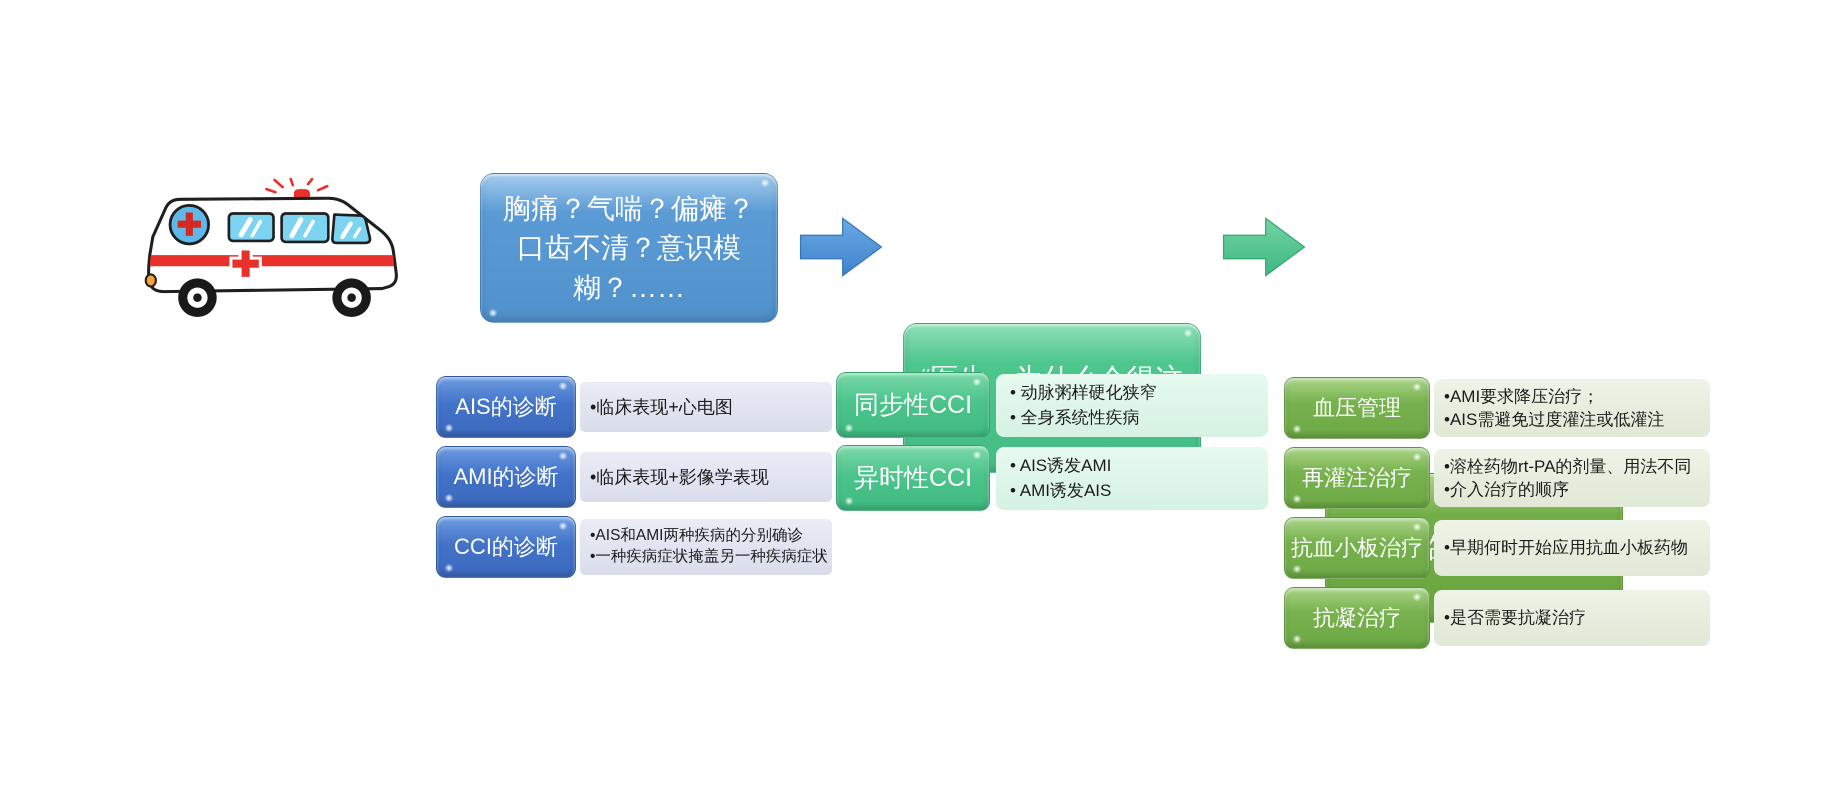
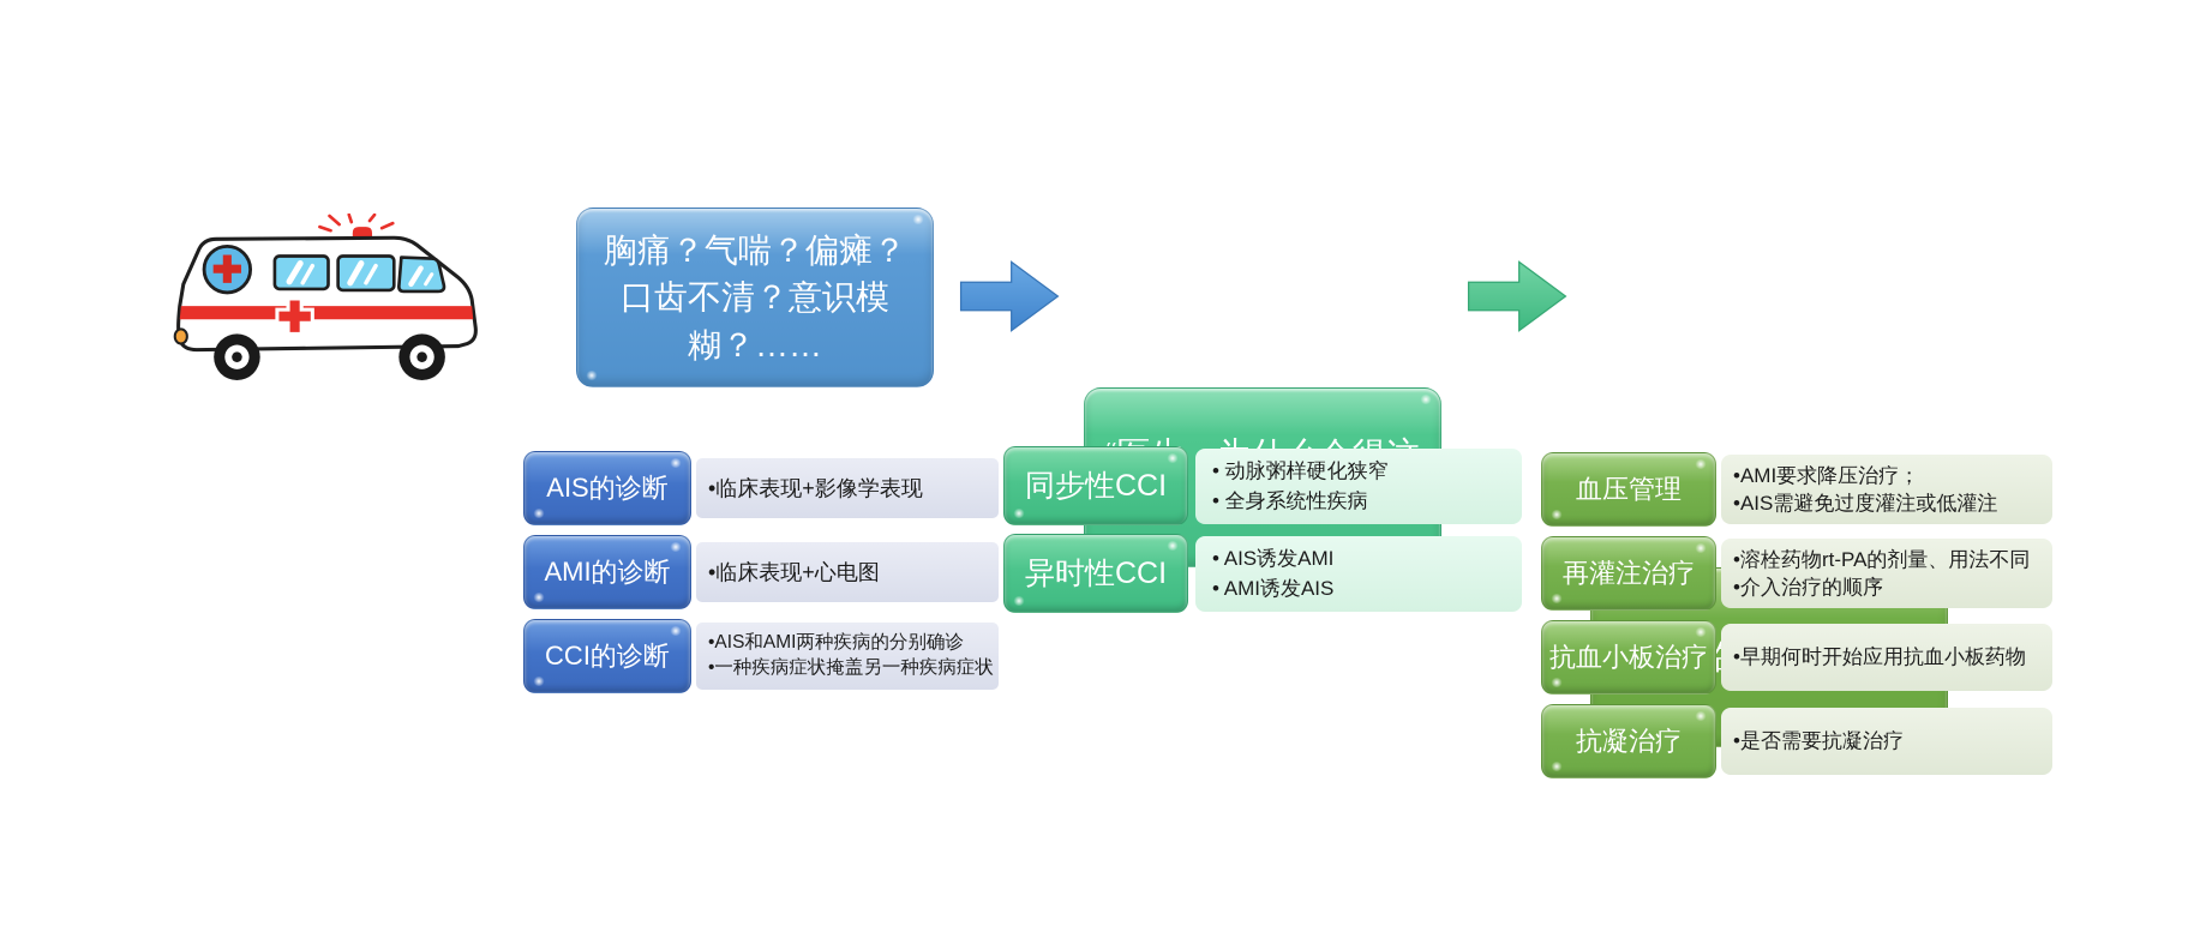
  胸痛？气喘？偏瘫？口齿不清？意识模糊？……
  AIS的诊断
- •临床表现+心电图
+ •临床表现+影像学表现
  AMI的诊断
- •临床表现+影像学表现
+ •临床表现+心电图
  CCI的诊断
  •AIS和AMI两种疾病的分别确诊
  •一种疾病症状掩盖另一种疾病症状
  同步性CCI
  • 动脉粥样硬化狭窄
  • 全身系统性疾病
  异时性CCI
  • AIS诱发AMI
  • AMI诱发AIS
  血压管理
  •AMI要求降压治疗；
  •AIS需避免过度灌注或低灌注
  再灌注治疗
  •溶栓药物rt-PA的剂量、用法不同
  •介入治疗的顺序
  抗血小板治疗
  •早期何时开始应用抗血小板药物
  抗凝治疗
  •是否需要抗凝治疗
